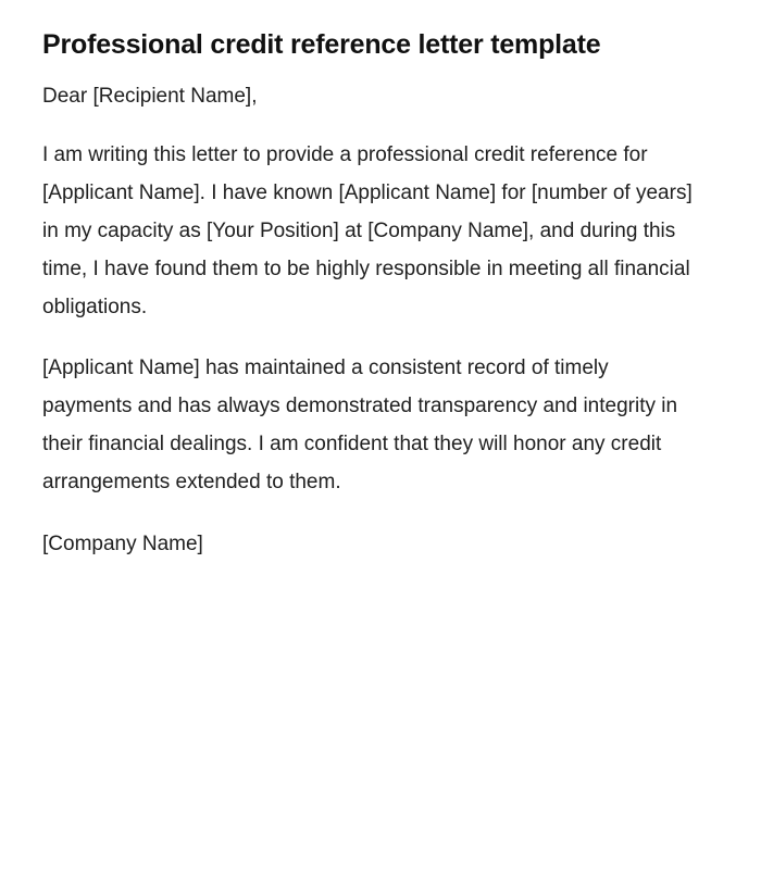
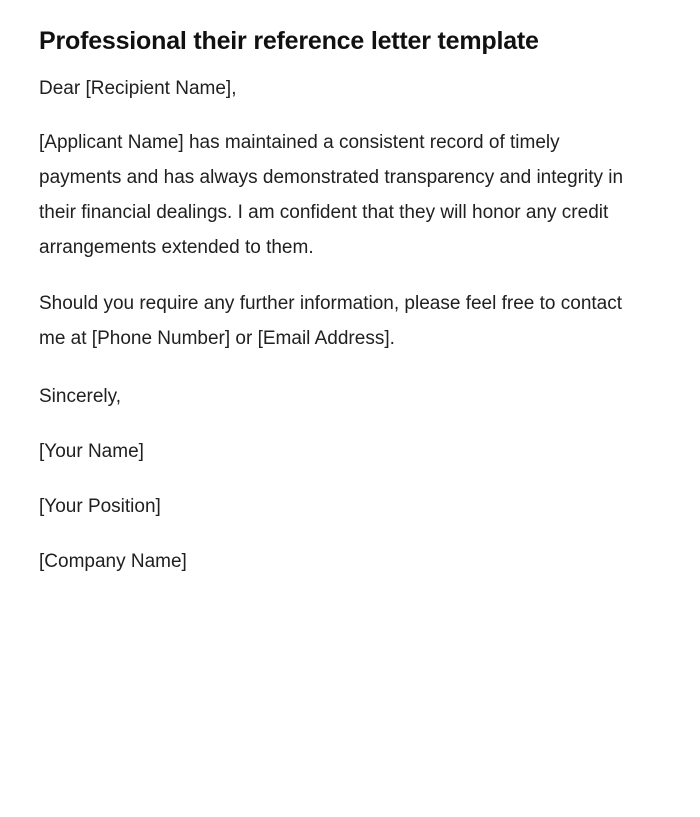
- Professional credit reference letter template
+ Professional their reference letter template
  Dear [Recipient Name],
- I am writing this letter to provide a professional credit reference for [Applicant Name]. I have known [Applicant Name] for [number of years] in my capacity as [Your Position] at [Company Name], and during this time, I have found them to be highly responsible in meeting all financial obligations.
  [Applicant Name] has maintained a consistent record of timely payments and has always demonstrated transparency and integrity in their financial dealings. I am confident that they will honor any credit arrangements extended to them.
+ Should you require any further information, please feel free to contact me at [Phone Number] or [Email Address].
+ Sincerely,
+ [Your Name]
+ [Your Position]
  [Company Name]
